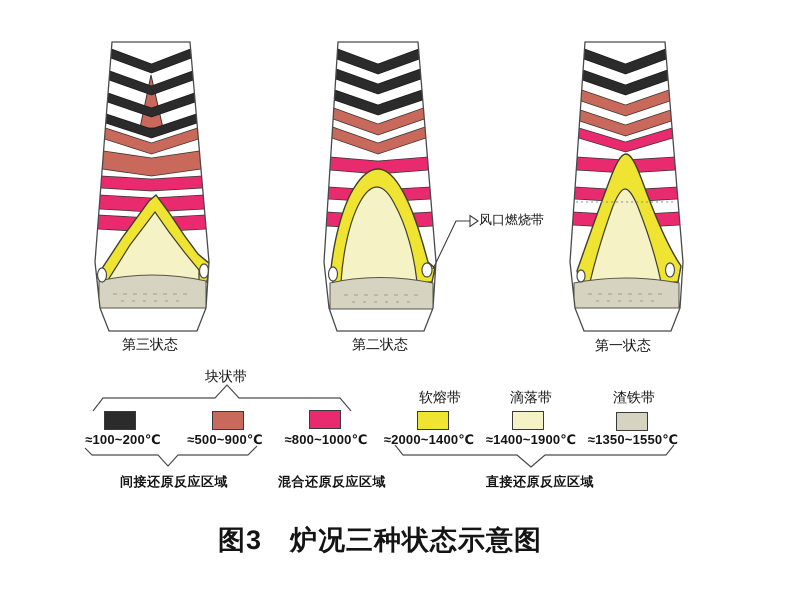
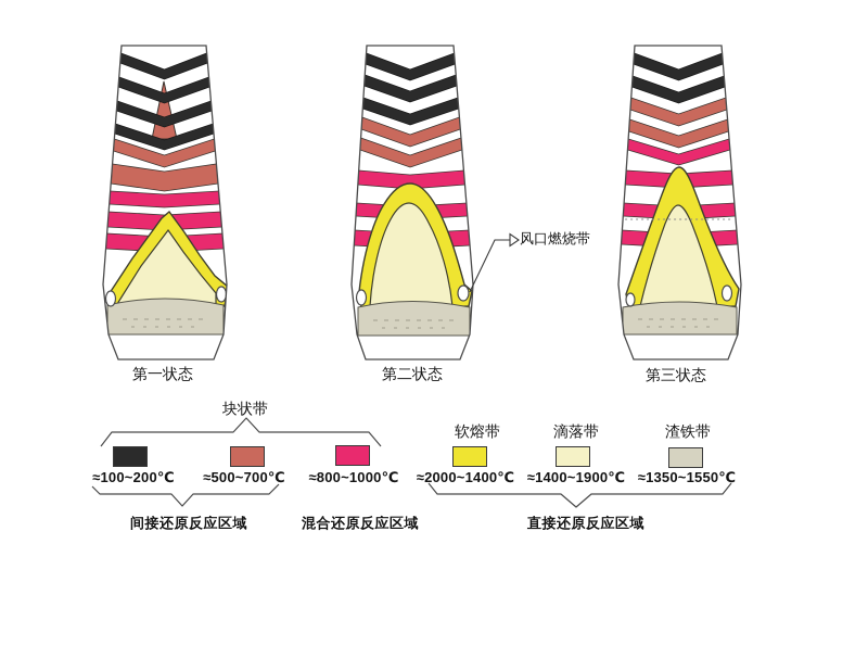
- 第三状态
+ 第一状态
  第二状态
- 第一状态
+ 第三状态
  风口燃烧带
  块状带
  软熔带
  滴落带
  渣铁带
  ≈100~200℃
- ≈500~900℃
+ ≈500~700℃
  ≈800~1000℃
  ≈2000~1400℃
  ≈1400~1900℃
  ≈1350~1550℃
  间接还原反应区域
  混合还原反应区域
  直接还原反应区域
- 图3 炉况三种状态示意图
